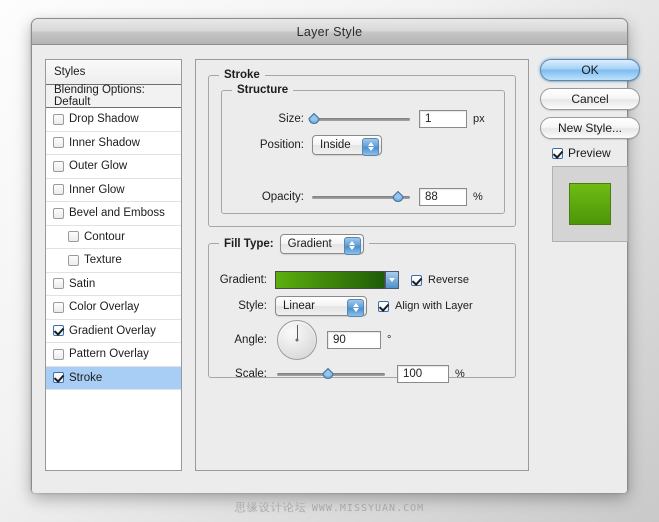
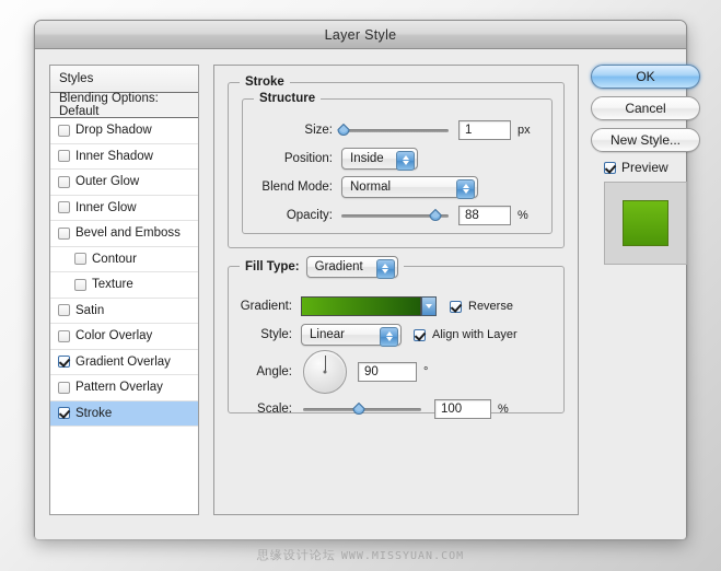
  Layer Style
  Styles
  Blending Options: Default
  Drop Shadow
  Inner Shadow
  Outer Glow
  Inner Glow
  Bevel and Emboss
  Contour
  Texture
  Satin
  Color Overlay
  Gradient Overlay
  Pattern Overlay
  Stroke
  Stroke
  Structure
  Size:
  1
  px
  Position:
  Inside
+ Blend Mode:
+ Normal
  Opacity:
  88
  %
  Fill Type:
  Gradient
  Gradient:
  Reverse
  Style:
  Linear
  Align with Layer
  Angle:
  90
  °
  Scale:
  100
  %
  OK
  Cancel
  New Style...
  Preview
  思缘设计论坛 WWW.MISSYUAN.COM
